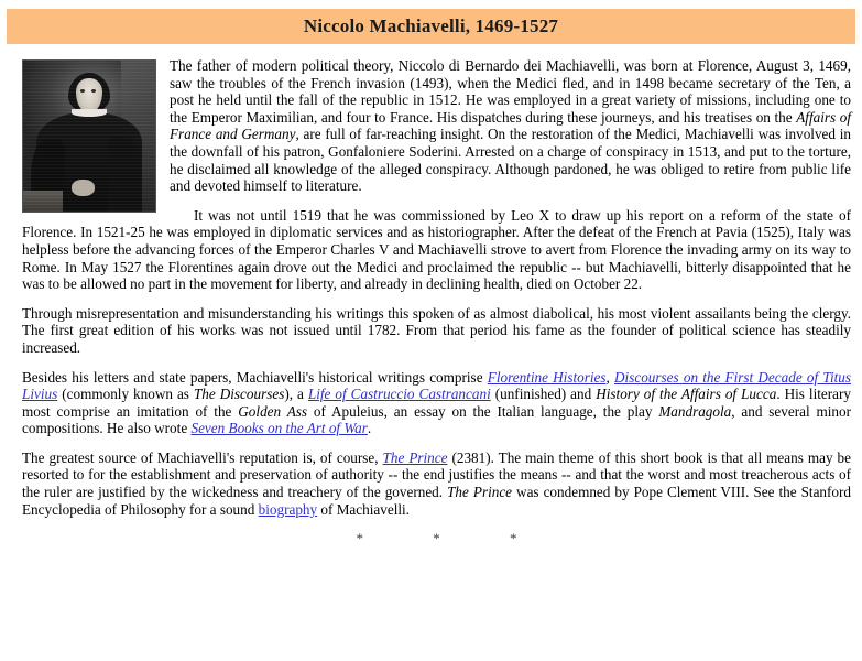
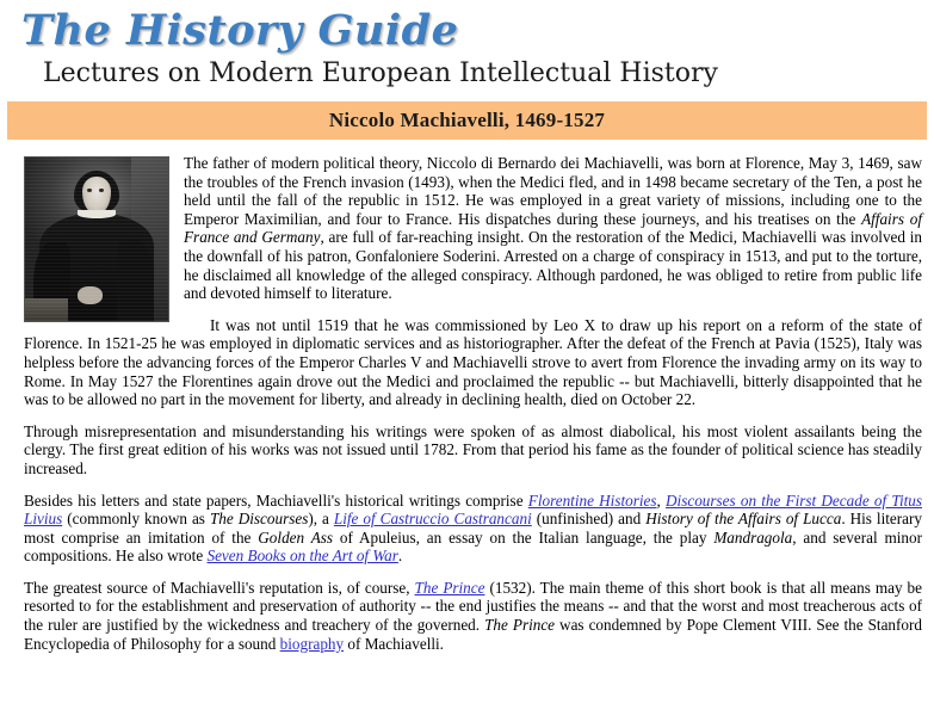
+ The History Guide
+ Lectures on Modern European Intellectual History
  Niccolo Machiavelli, 1469-1527
- The father of modern political theory, Niccolo di Bernardo dei Machiavelli, was born at Florence, August 3, 1469, saw the troubles of the French invasion (1493), when the Medici fled, and in 1498 became secretary of the Ten, a post he held until the fall of the republic in 1512. He was employed in a great variety of missions, including one to the Emperor Maximilian, and four to France. His dispatches during these journeys, and his treatises on the Affairs of France and Germany, are full of far-reaching insight. On the restoration of the Medici, Machiavelli was involved in the downfall of his patron, Gonfaloniere Soderini. Arrested on a charge of conspiracy in 1513, and put to the torture, he disclaimed all knowledge of the alleged conspiracy. Although pardoned, he was obliged to retire from public life and devoted himself to literature.
+ The father of modern political theory, Niccolo di Bernardo dei Machiavelli, was born at Florence, May 3, 1469, saw the troubles of the French invasion (1493), when the Medici fled, and in 1498 became secretary of the Ten, a post he held until the fall of the republic in 1512. He was employed in a great variety of missions, including one to the Emperor Maximilian, and four to France. His dispatches during these journeys, and his treatises on the Affairs of France and Germany, are full of far-reaching insight. On the restoration of the Medici, Machiavelli was involved in the downfall of his patron, Gonfaloniere Soderini. Arrested on a charge of conspiracy in 1513, and put to the torture, he disclaimed all knowledge of the alleged conspiracy. Although pardoned, he was obliged to retire from public life and devoted himself to literature.
  It was not until 1519 that he was commissioned by Leo X to draw up his report on a reform of the state of Florence. In 1521-25 he was employed in diplomatic services and as historiographer. After the defeat of the French at Pavia (1525), Italy was helpless before the advancing forces of the Emperor Charles V and Machiavelli strove to avert from Florence the invading army on its way to Rome. In May 1527 the Florentines again drove out the Medici and proclaimed the republic -- but Machiavelli, bitterly disappointed that he was to be allowed no part in the movement for liberty, and already in declining health, died on October 22.
- Through misrepresentation and misunderstanding his writings this spoken of as almost diabolical, his most violent assailants being the clergy. The first great edition of his works was not issued until 1782. From that period his fame as the founder of political science has steadily increased.
+ Through misrepresentation and misunderstanding his writings were spoken of as almost diabolical, his most violent assailants being the clergy. The first great edition of his works was not issued until 1782. From that period his fame as the founder of political science has steadily increased.
  Besides his letters and state papers, Machiavelli's historical writings comprise Florentine Histories, Discourses on the First Decade of Titus Livius (commonly known as The Discourses), a Life of Castruccio Castrancani (unfinished) and History of the Affairs of Lucca. His literary most comprise an imitation of the Golden Ass of Apuleius, an essay on the Italian language, the play Mandragola, and several minor compositions. He also wrote Seven Books on the Art of War.
- The greatest source of Machiavelli's reputation is, of course, The Prince (2381). The main theme of this short book is that all means may be resorted to for the establishment and preservation of authority -- the end justifies the means -- and that the worst and most treacherous acts of the ruler are justified by the wickedness and treachery of the governed. The Prince was condemned by Pope Clement VIII. See the Stanford Encyclopedia of Philosophy for a sound biography of Machiavelli.
+ The greatest source of Machiavelli's reputation is, of course, The Prince (1532). The main theme of this short book is that all means may be resorted to for the establishment and preservation of authority -- the end justifies the means -- and that the worst and most treacherous acts of the ruler are justified by the wickedness and treachery of the governed. The Prince was condemned by Pope Clement VIII. See the Stanford Encyclopedia of Philosophy for a sound biography of Machiavelli.
- * * *
